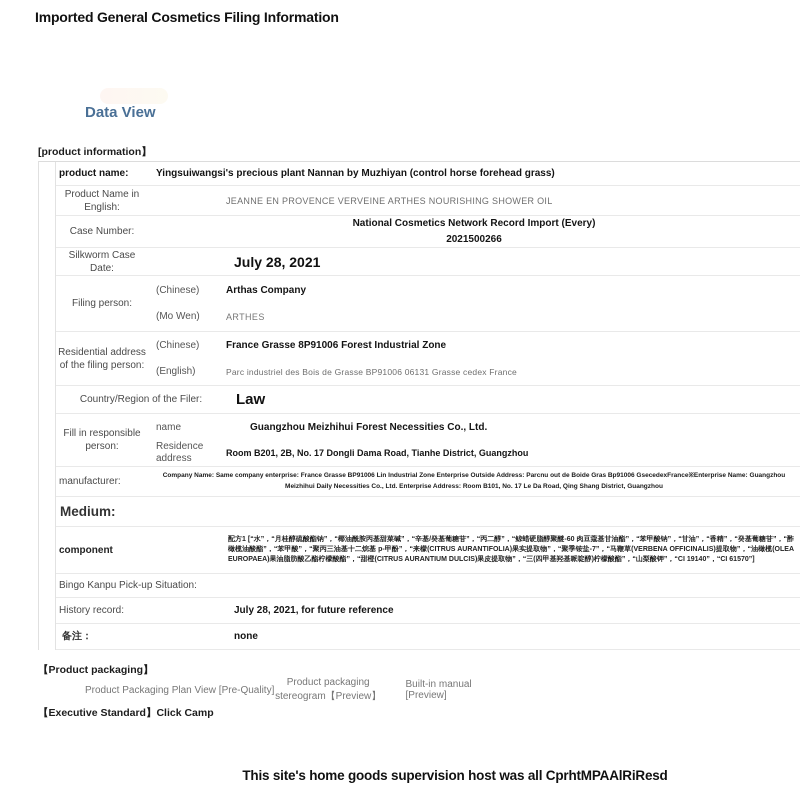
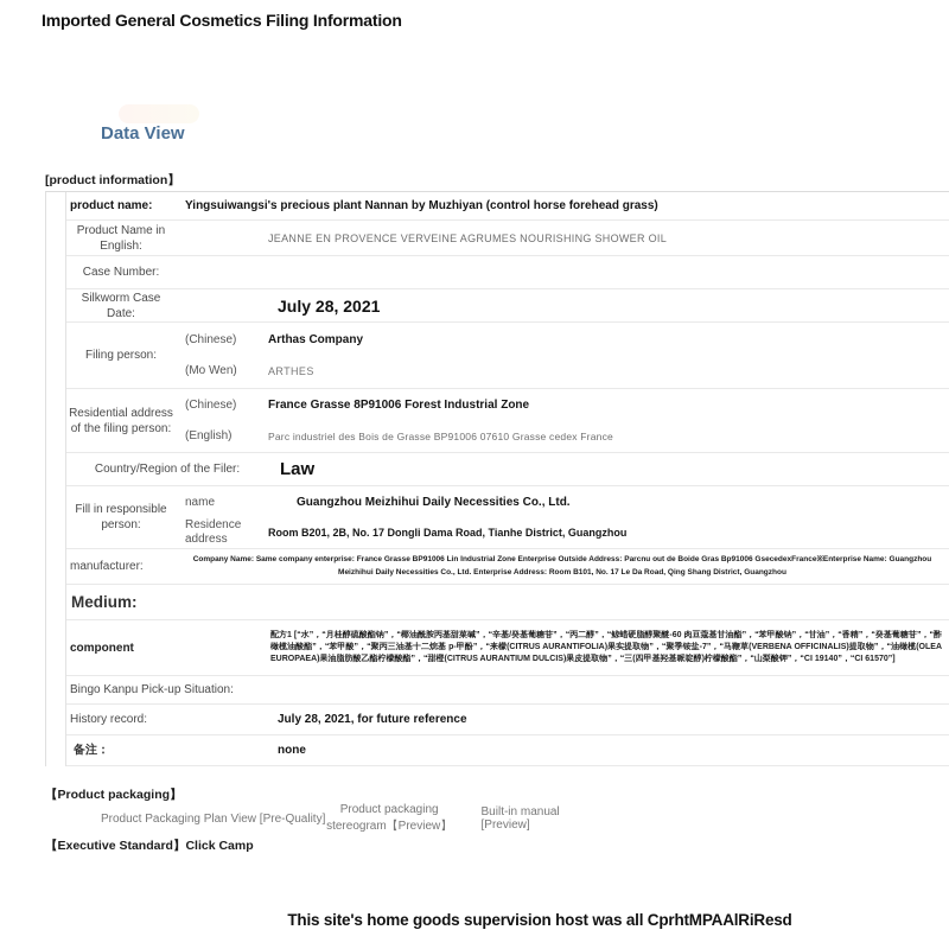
  Imported General Cosmetics Filing Information
  Data View
  [product information】
  product name:
  Yingsuiwangsi's precious plant Nannan by Muzhiyan (control horse forehead grass)
  Product Name in English:
- JEANNE EN PROVENCE VERVEINE ARTHES NOURISHING SHOWER OIL
+ JEANNE EN PROVENCE VERVEINE AGRUMES NOURISHING SHOWER OIL
  Case Number:
- National Cosmetics Network Record Import (Every)
- 2021500266
  Silkworm Case Date:
  July 28, 2021
  Filing person:
  (Chinese)
  Arthas Company
  (Mo Wen)
  ARTHES
  Residential address of the filing person:
  (Chinese)
  France Grasse 8P91006 Forest Industrial Zone
  (English)
- Parc industriel des Bois de Grasse BP91006 06131 Grasse cedex France
+ Parc industriel des Bois de Grasse BP91006 07610 Grasse cedex France
  Country/Region of the Filer:
  Law
  Fill in responsible person:
  name
- Guangzhou Meizhihui Forest Necessities Co., Ltd.
+ Guangzhou Meizhihui Daily Necessities Co., Ltd.
  Residence address
  Room B201, 2B, No. 17 Dongli Dama Road, Tianhe District, Guangzhou
  manufacturer:
  Medium:
  component
  Bingo Kanpu Pick-up Situation:
  History record:
  July 28, 2021, for future reference
  备注：
  none
  【Product packaging】
  Product Packaging Plan View [Pre-Quality]
  Product packaging stereogram【Preview】
  Built-in manual [Preview]
  【Executive Standard】Click Camp
  This site's home goods supervision host was all CprhtMPAAlRiResd
